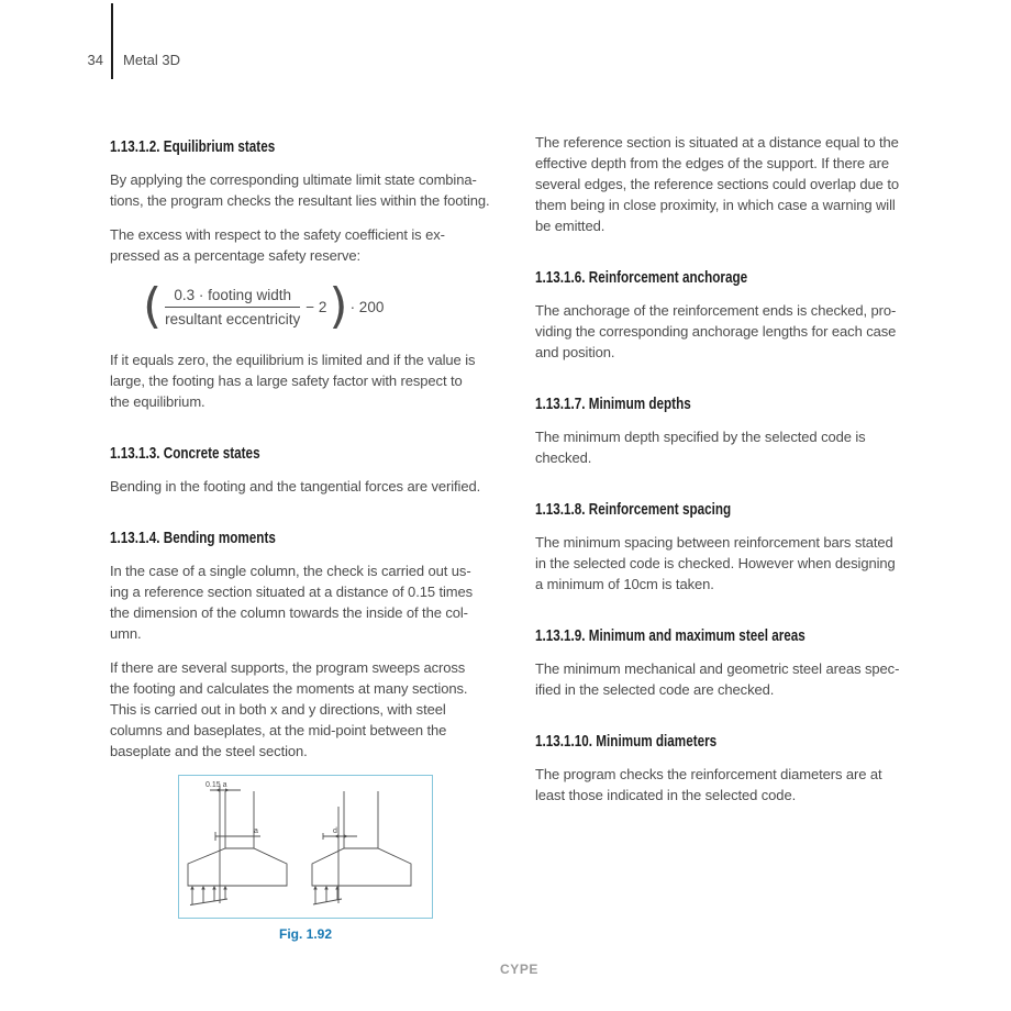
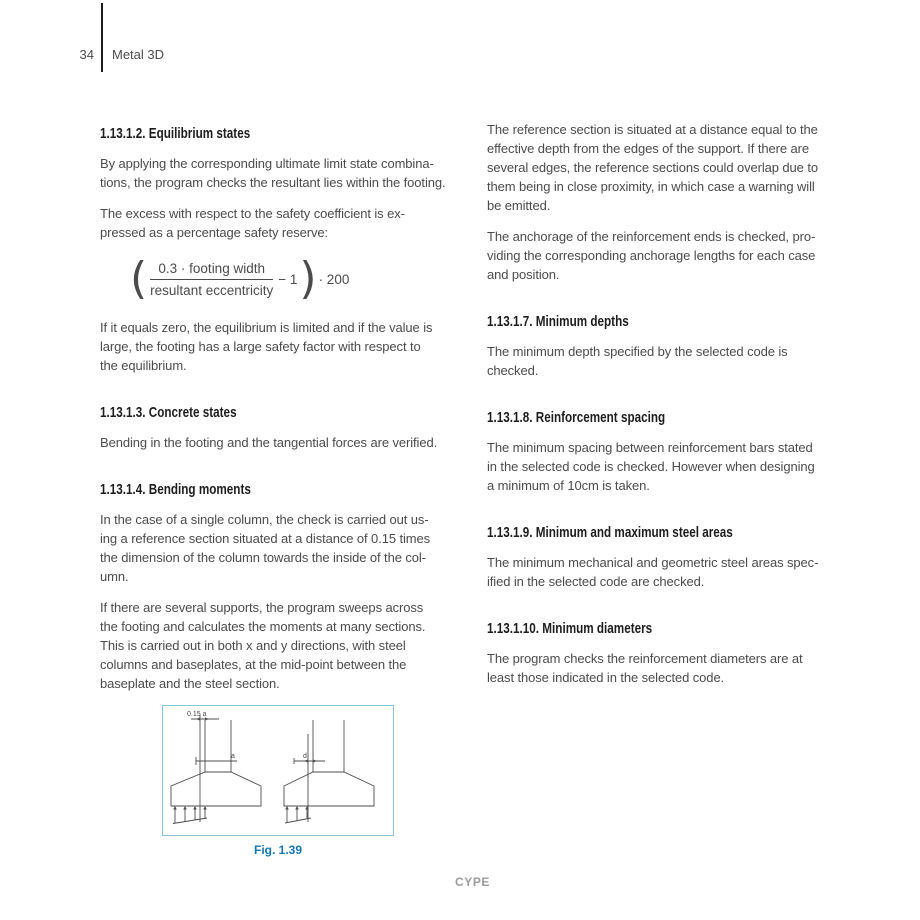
  34
  Metal 3D
  1.13.1.2. Equilibrium states
  By applying the corresponding ultimate limit state combina-
  tions, the program checks the resultant lies within the footing.
  The excess with respect to the safety coefficient is ex-
  pressed as a percentage safety reserve:
  (
  0.3 · footing width
  resultant eccentricity
- − 2
+ − 1
  )
  · 200
  If it equals zero, the equilibrium is limited and if the value is
  large, the footing has a large safety factor with respect to
  the equilibrium.
  1.13.1.3. Concrete states
  Bending in the footing and the tangential forces are verified.
  1.13.1.4. Bending moments
  In the case of a single column, the check is carried out us-
  ing a reference section situated at a distance of 0.15 times
  the dimension of the column towards the inside of the col-
  umn.
  If there are several supports, the program sweeps across
  the footing and calculates the moments at many sections.
  This is carried out in both x and y directions, with steel
  columns and baseplates, at the mid-point between the
  baseplate and the steel section.
- Fig. 1.92
+ Fig. 1.39
  The reference section is situated at a distance equal to the
  effective depth from the edges of the support. If there are
  several edges, the reference sections could overlap due to
  them being in close proximity, in which case a warning will
  be emitted.
- 1.13.1.6. Reinforcement anchorage
  The anchorage of the reinforcement ends is checked, pro-
  viding the corresponding anchorage lengths for each case
  and position.
  1.13.1.7. Minimum depths
  The minimum depth specified by the selected code is
  checked.
  1.13.1.8. Reinforcement spacing
  The minimum spacing between reinforcement bars stated
  in the selected code is checked. However when designing
  a minimum of 10cm is taken.
  1.13.1.9. Minimum and maximum steel areas
  The minimum mechanical and geometric steel areas spec-
  ified in the selected code are checked.
  1.13.1.10. Minimum diameters
  The program checks the reinforcement diameters are at
  least those indicated in the selected code.
  CYPE
